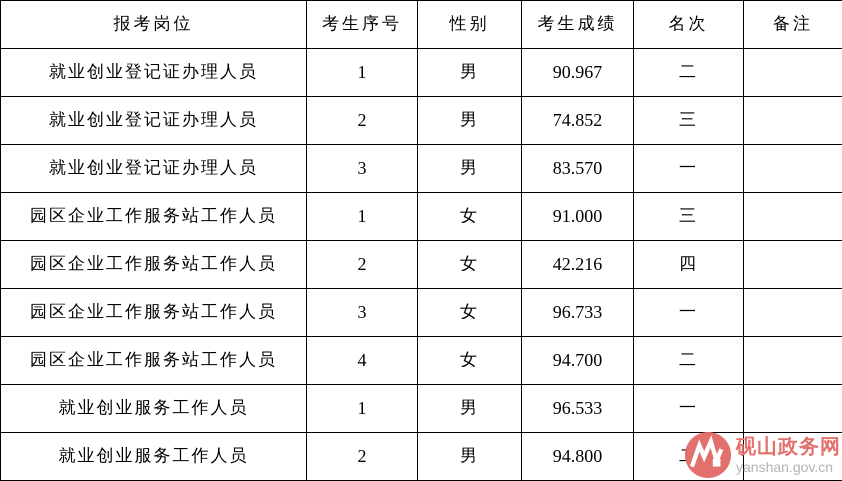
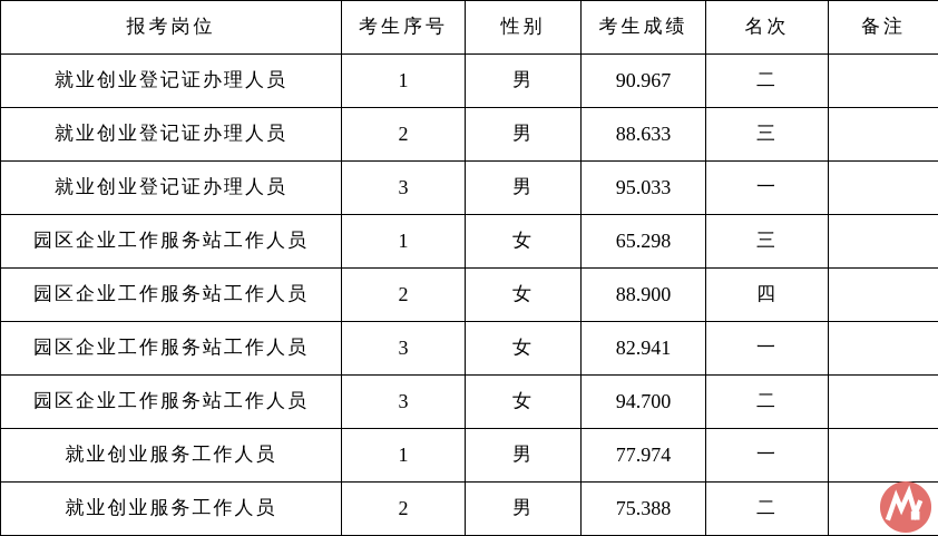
  报考岗位	考生序号	性别	考生成绩	名次	备注
  就业创业登记证办理人员	1	男	90.967	二
- 就业创业登记证办理人员	2	男	74.852	三
+ 就业创业登记证办理人员	2	男	88.633	三
- 就业创业登记证办理人员	3	男	83.570	一
+ 就业创业登记证办理人员	3	男	95.033	一
- 园区企业工作服务站工作人员	1	女	91.000	三
+ 园区企业工作服务站工作人员	1	女	65.298	三
- 园区企业工作服务站工作人员	2	女	42.216	四
+ 园区企业工作服务站工作人员	2	女	88.900	四
- 园区企业工作服务站工作人员	3	女	96.733	一
+ 园区企业工作服务站工作人员	3	女	82.941	一
- 园区企业工作服务站工作人员	4	女	94.700	二
+ 园区企业工作服务站工作人员	3	女	94.700	二
- 就业创业服务工作人员	1	男	96.533	一
+ 就业创业服务工作人员	1	男	77.974	一
- 就业创业服务工作人员	2	男	94.800
+ 就业创业服务工作人员	2	男	75.388	二
- 砚山政务网
- yanshan.gov.cn
